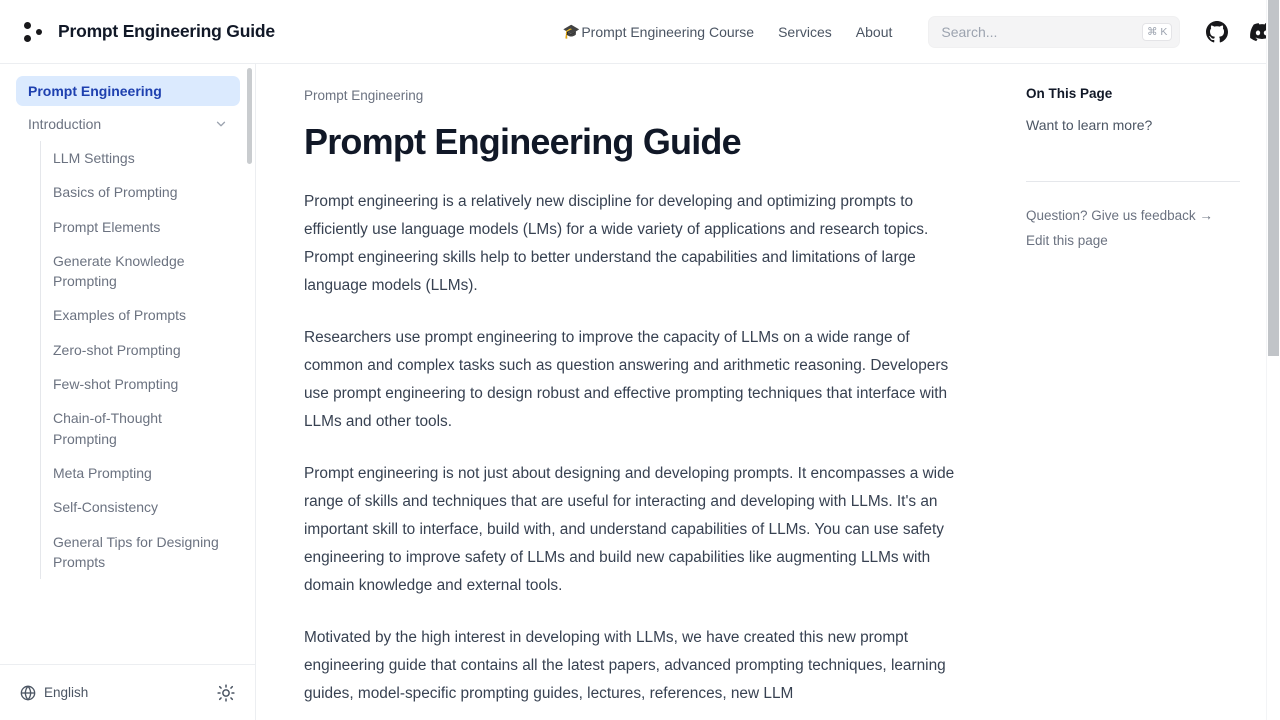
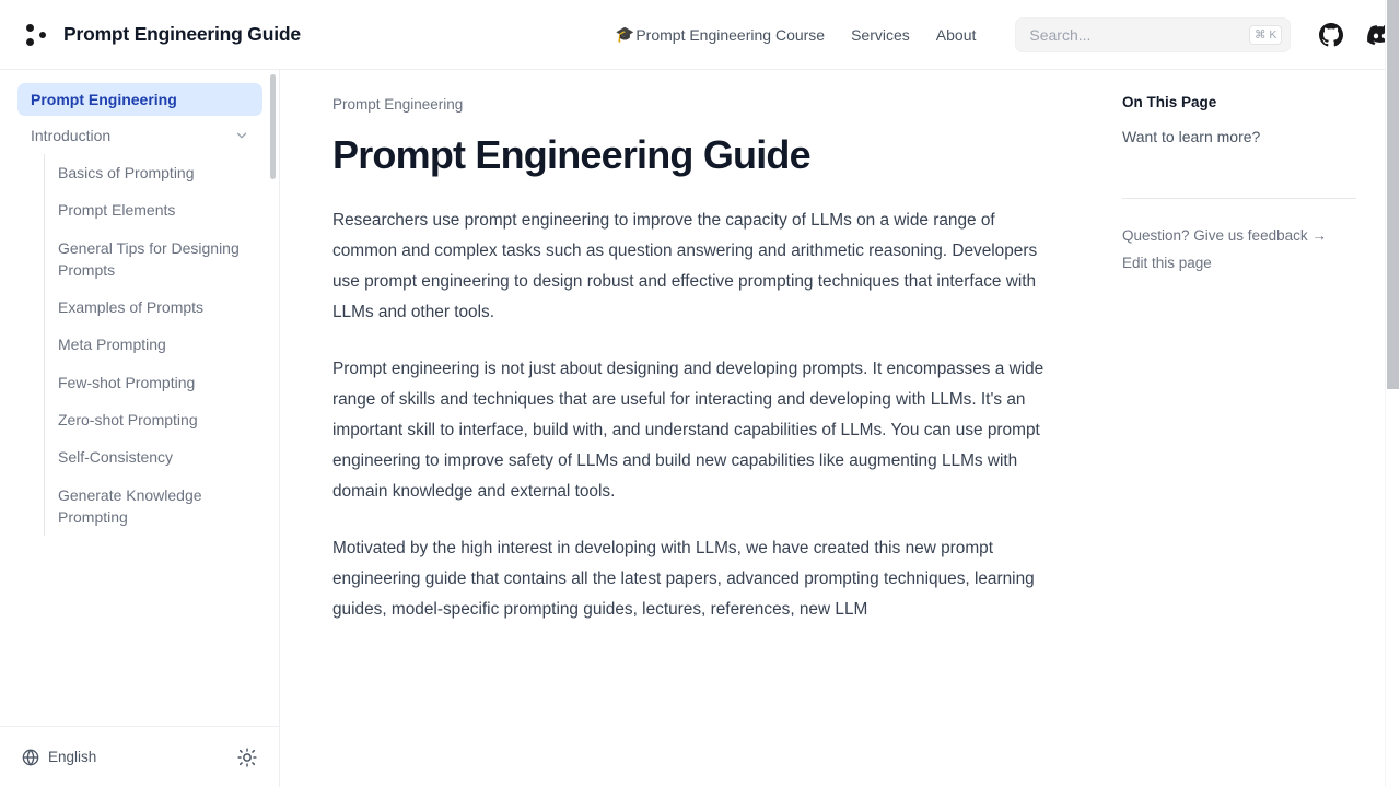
  Prompt Engineering Guide
  🎓
  Prompt Engineering Course
  Services
  About
  Search...
  ⌘ K
  Prompt Engineering
  Introduction
- LLM Settings
  Basics of Prompting
  Prompt Elements
- Generate Knowledge Prompting
+ General Tips for Designing Prompts
  Examples of Prompts
- Zero-shot Prompting
+ Meta Prompting
  Few-shot Prompting
- Chain-of-Thought Prompting
- Meta Prompting
+ Zero-shot Prompting
  Self-Consistency
- General Tips for Designing Prompts
+ Generate Knowledge Prompting
  English
  Prompt Engineering
  Prompt Engineering Guide
- Prompt engineering is a relatively new discipline for developing and optimizing prompts to efficiently use language models (LMs) for a wide variety of applications and research topics. Prompt engineering skills help to better understand the capabilities and limitations of large language models (LLMs).
  Researchers use prompt engineering to improve the capacity of LLMs on a wide range of common and complex tasks such as question answering and arithmetic reasoning. Developers use prompt engineering to design robust and effective prompting techniques that interface with LLMs and other tools.
- Prompt engineering is not just about designing and developing prompts. It encompasses a wide range of skills and techniques that are useful for interacting and developing with LLMs. It's an important skill to interface, build with, and understand capabilities of LLMs. You can use safety engineering to improve safety of LLMs and build new capabilities like augmenting LLMs with domain knowledge and external tools.
+ Prompt engineering is not just about designing and developing prompts. It encompasses a wide range of skills and techniques that are useful for interacting and developing with LLMs. It's an important skill to interface, build with, and understand capabilities of LLMs. You can use prompt engineering to improve safety of LLMs and build new capabilities like augmenting LLMs with domain knowledge and external tools.
  Motivated by the high interest in developing with LLMs, we have created this new prompt engineering guide that contains all the latest papers, advanced prompting techniques, learning guides, model-specific prompting guides, lectures, references, new LLM
  On This Page
  Want to learn more?
  Question? Give us feedback →
  Edit this page
